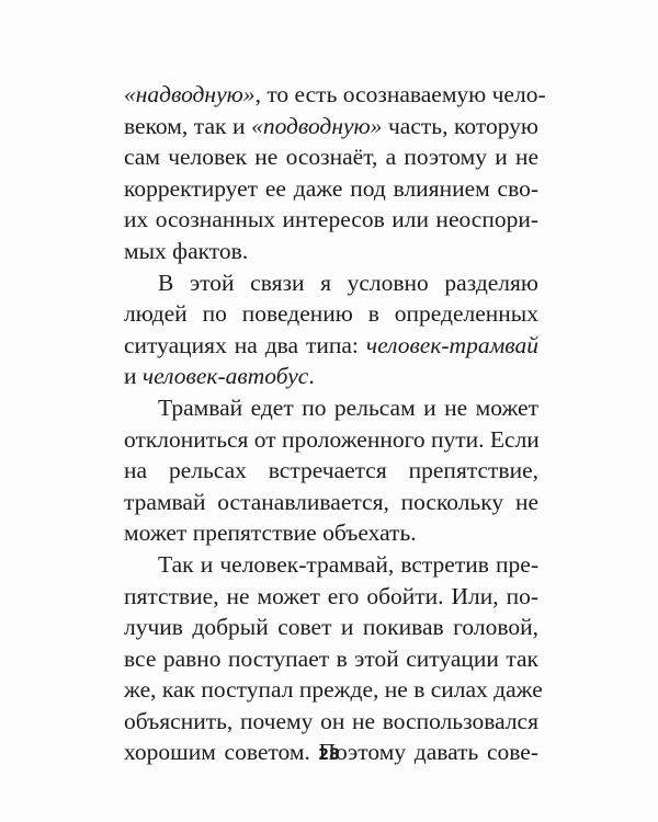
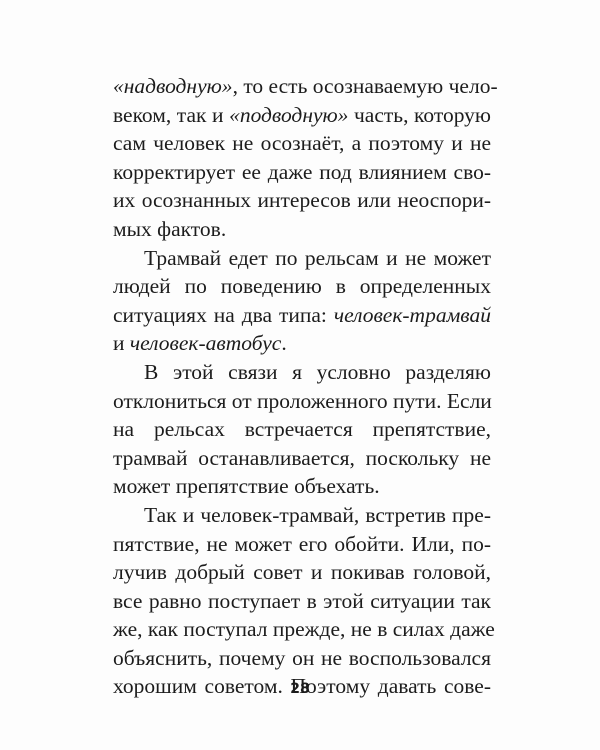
  «надводную», то есть осознаваемую чело-
  веком, так и «подводную» часть, которую
  сам человек не осознаёт, а поэтому и не
  корректирует ее даже под влиянием сво-
  их осознанных интересов или неоспори-
  мых фактов.
- В этой связи я условно разделяю
+ Трамвай едет по рельсам и не может
  людей по поведению в определенных
  ситуациях на два типа: человек-трамвай
  и человек-автобус.
- Трамвай едет по рельсам и не может
+ В этой связи я условно разделяю
  отклониться от проложенного пути. Если
  на рельсах встречается препятствие,
  трамвай останавливается, поскольку не
  может препятствие объехать.
  Так и человек-трамвай, встретив пре-
  пятствие, не может его обойти. Или, по-
  лучив добрый совет и покивав головой,
  все равно поступает в этой ситуации так
  же, как поступал прежде, не в силах даже
  объяснить, почему он не воспользовался
  хорошим советом. Поэтому давать сове-
  28
